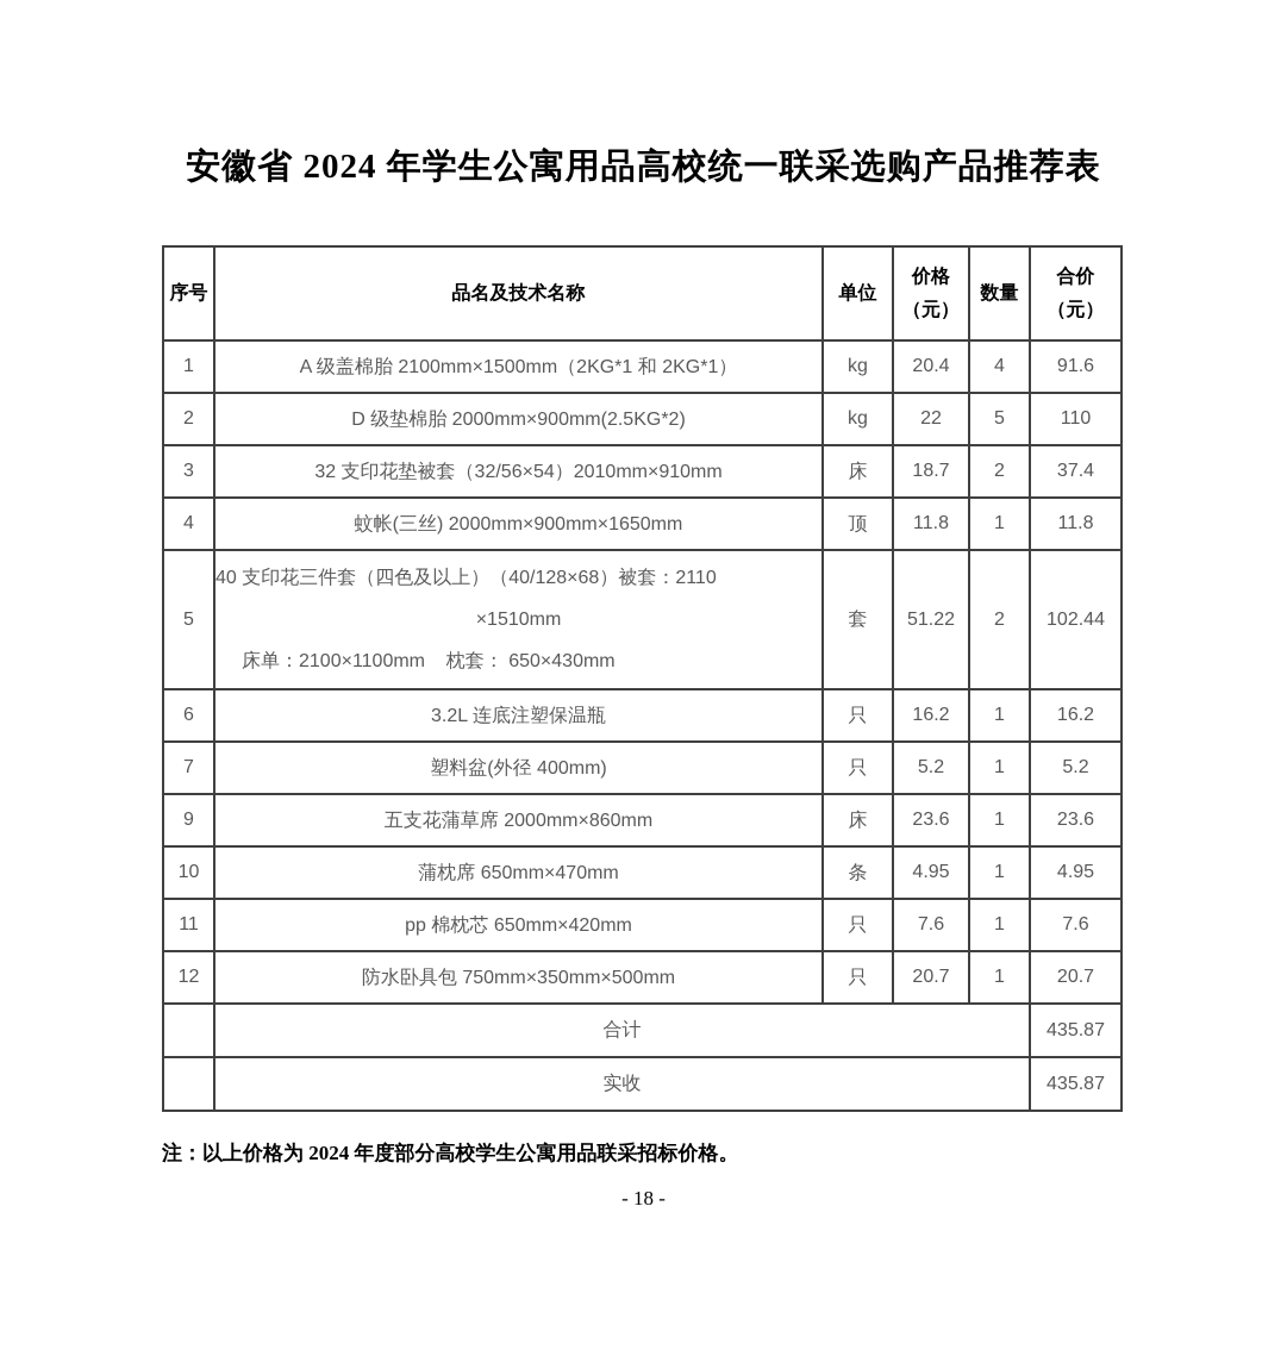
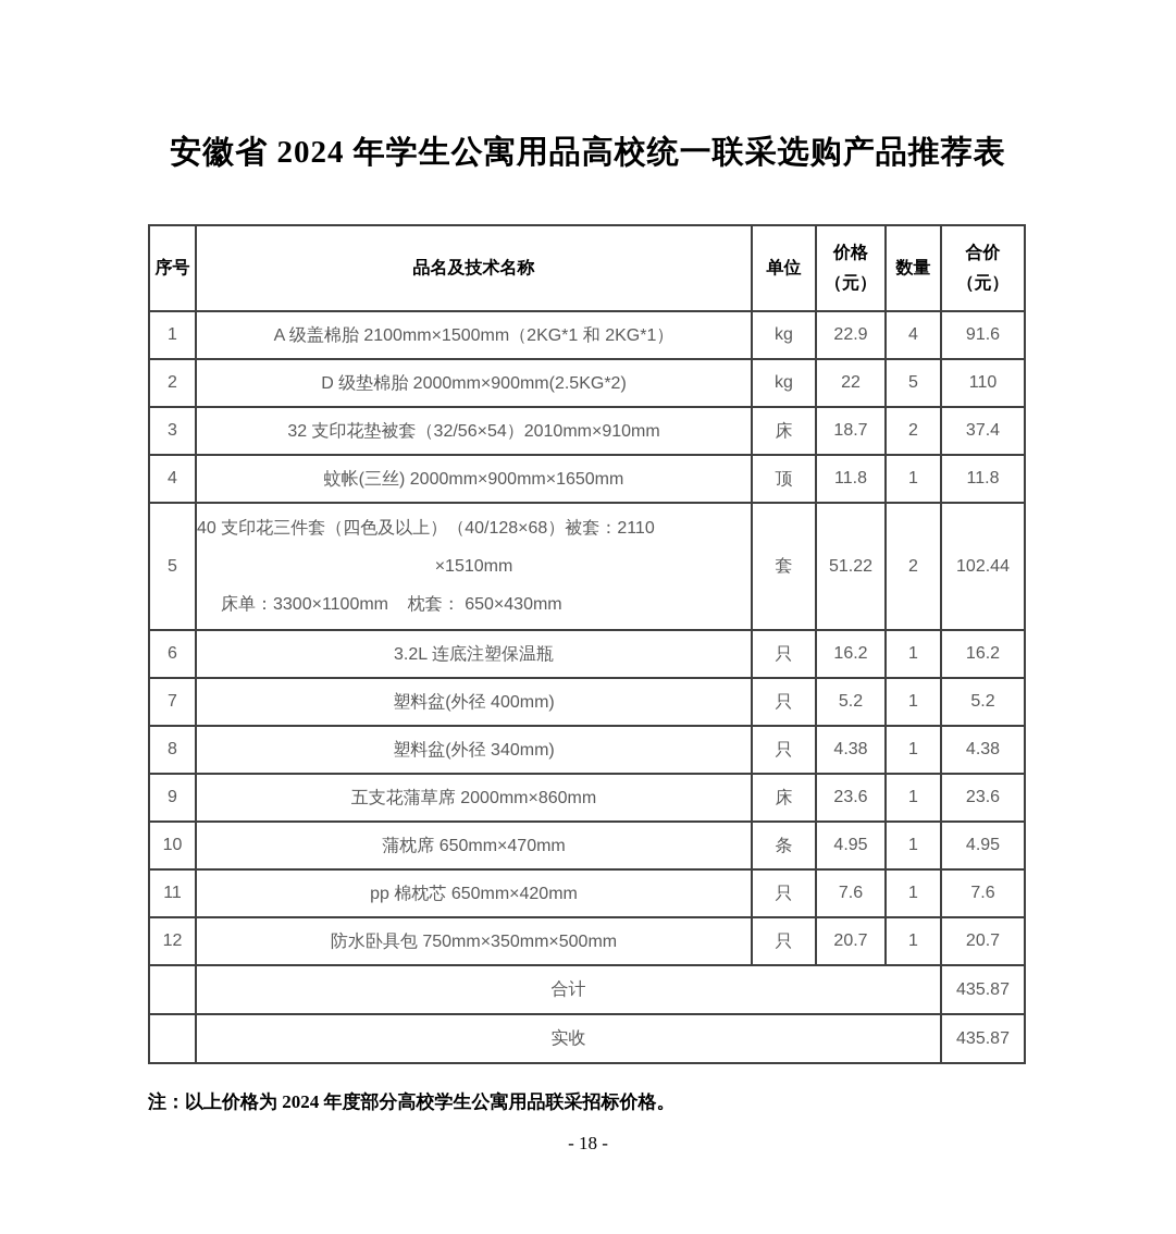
  安徽省 2024 年学生公寓用品高校统一联采选购产品推荐表
  序号	品名及技术名称	单位	价格 （元）	数量	合价（元）
- 1	A 级盖棉胎 2100mm×1500mm（2KG*1 和 2KG*1）	kg	20.4	4	91.6
+ 1	A 级盖棉胎 2100mm×1500mm（2KG*1 和 2KG*1）	kg	22.9	4	91.6
  2	D 级垫棉胎 2000mm×900mm(2.5KG*2)	kg	22	5	110
  3	32 支印花垫被套（32/56×54）2010mm×910mm	床	18.7	2	37.4
  4	蚊帐(三丝) 2000mm×900mm×1650mm	顶	11.8	1	11.8
- 5	40 支印花三件套（四色及以上）（40/128×68）被套：2110 ×1510mm 床单：2100×1100mm 枕套： 650×430mm	套	51.22	2	102.44
+ 5	40 支印花三件套（四色及以上）（40/128×68）被套：2110 ×1510mm 床单：3300×1100mm 枕套： 650×430mm	套	51.22	2	102.44
  6	3.2L 连底注塑保温瓶	只	16.2	1	16.2
  7	塑料盆(外径 400mm)	只	5.2	1	5.2
+ 8	塑料盆(外径 340mm)	只	4.38	1	4.38
  9	五支花蒲草席 2000mm×860mm	床	23.6	1	23.6
  10	蒲枕席 650mm×470mm	条	4.95	1	4.95
  11	pp 棉枕芯 650mm×420mm	只	7.6	1	7.6
  12	防水卧具包 750mm×350mm×500mm	只	20.7	1	20.7
  	合计	435.87
  	实收	435.87
  注：以上价格为 2024 年度部分高校学生公寓用品联采招标价格。
  - 18 -
